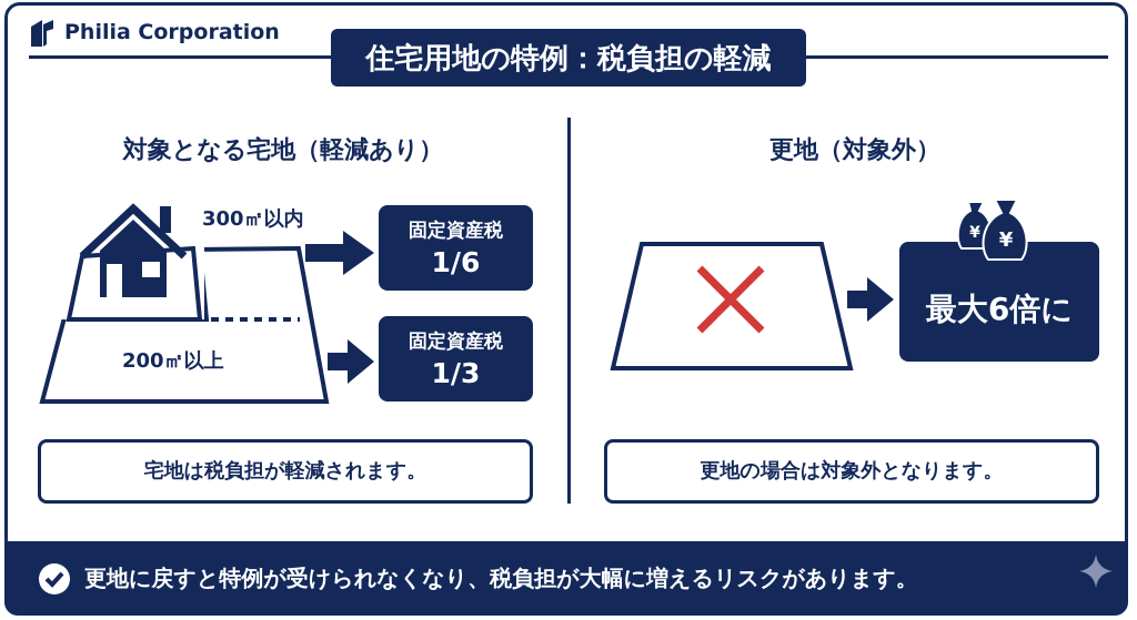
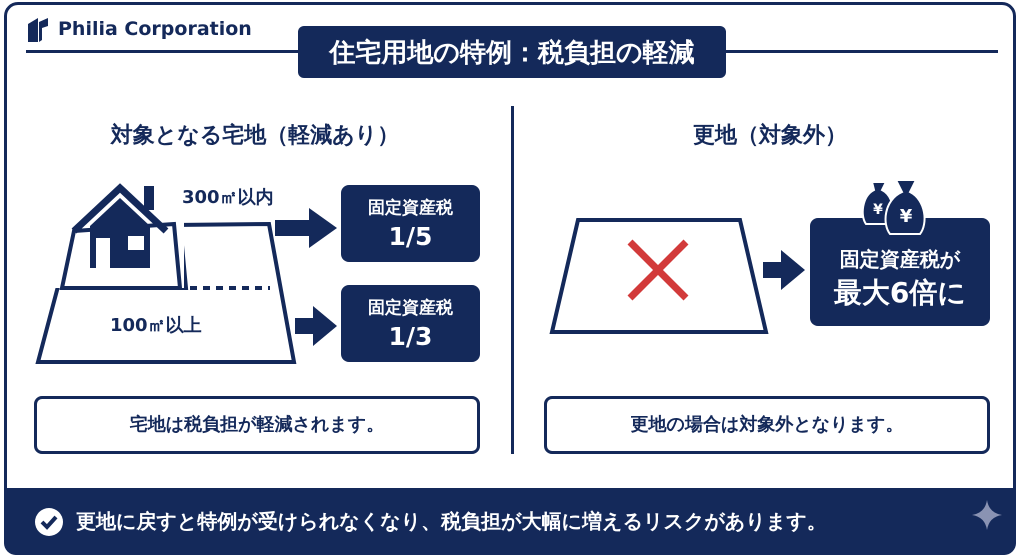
  Philia Corporation
  住宅用地の特例：税負担の軽減
  対象となる宅地（軽減あり）
  300㎡以内
- 200㎡以上
+ 100㎡以上
  固定資産税
- 1/6
+ 1/5
  固定資産税
  1/3
  宅地は税負担が軽減されます。
  更地（対象外）
+ 固定資産税が
  最大6倍に
  ¥
  ¥
  更地の場合は対象外となります。
  更地に戻すと特例が受けられなくなり、税負担が大幅に増えるリスクがあります。
